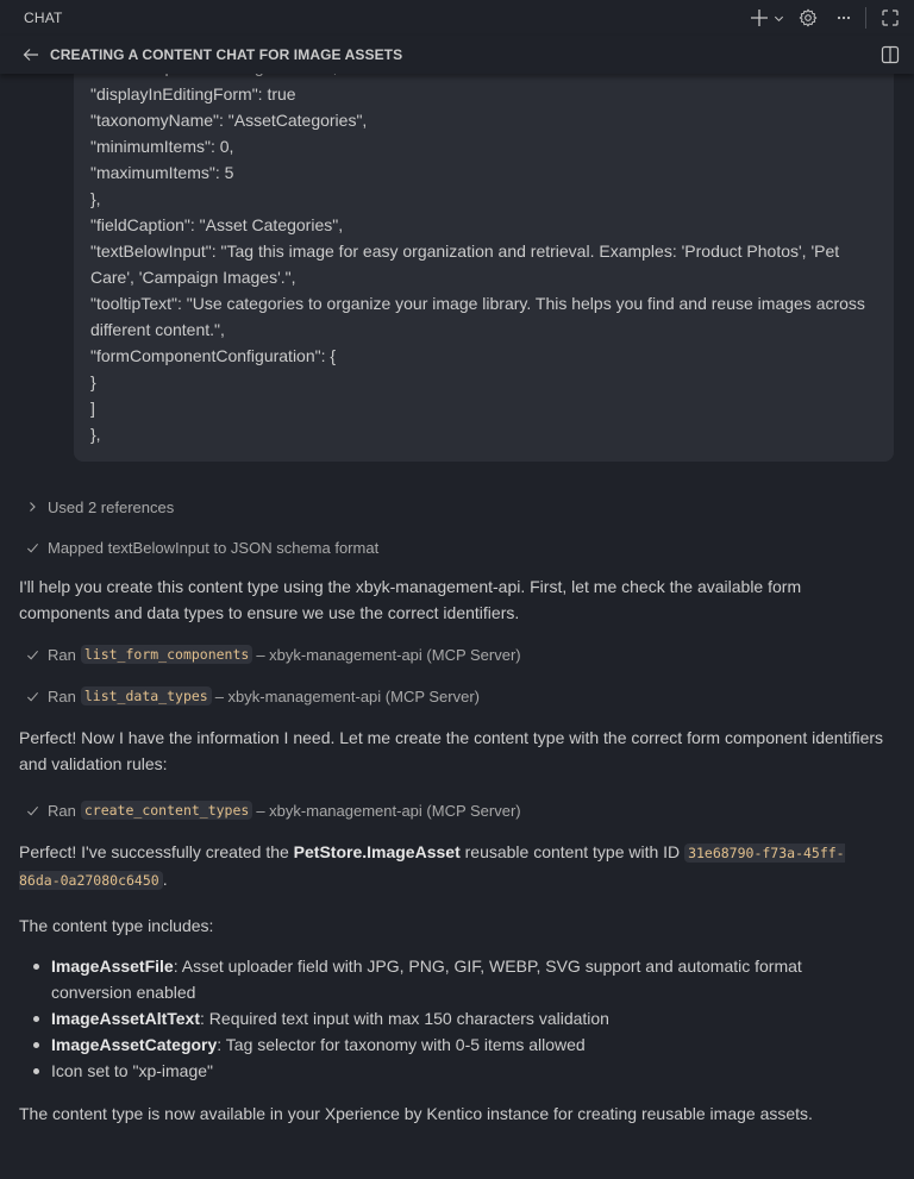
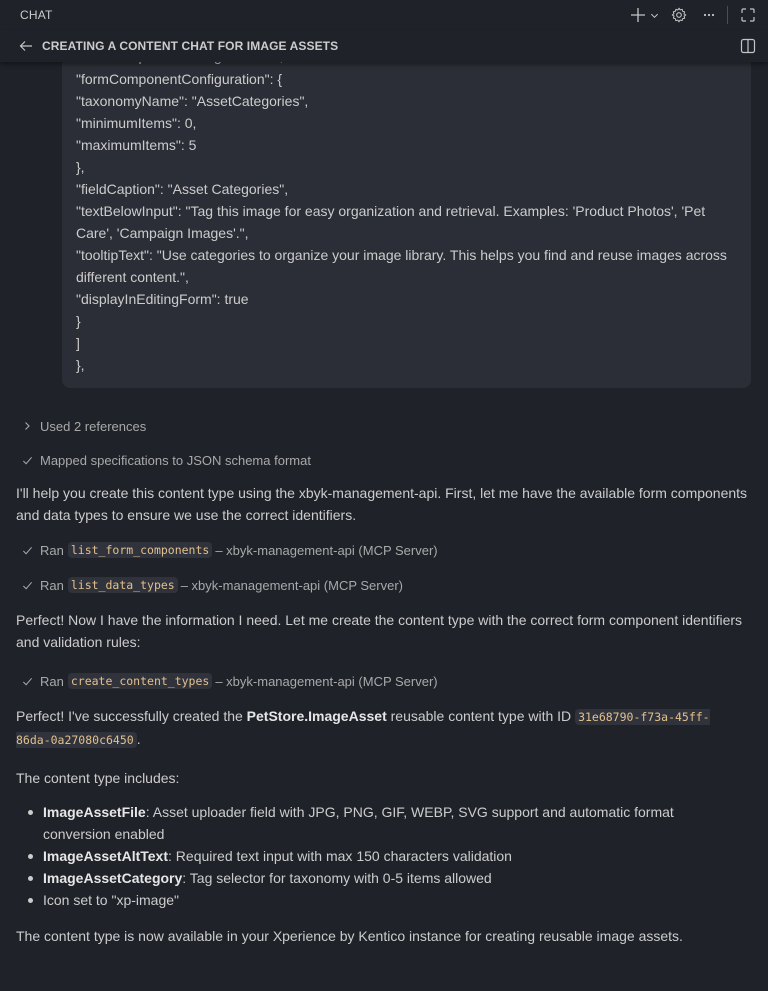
  CHAT
  CREATING A CONTENT CHAT FOR IMAGE ASSETS
- "displayInEditingForm": true
+ "formComponentConfiguration": {
  "taxonomyName": "AssetCategories",
  "minimumItems": 0,
  "maximumItems": 5
  },
  "fieldCaption": "Asset Categories",
  "textBelowInput": "Tag this image for easy organization and retrieval. Examples: 'Product Photos', 'Pet Care', 'Campaign Images'.",
  "tooltipText": "Use categories to organize your image library. This helps you find and reuse images across different content.",
- "formComponentConfiguration": {
+ "displayInEditingForm": true
  }
  ]
  },
  Used 2 references
- Mapped textBelowInput to JSON schema format
+ Mapped specifications to JSON schema format
- I'll help you create this content type using the xbyk-management-api. First, let me check the available form components and data types to ensure we use the correct identifiers.
+ I'll help you create this content type using the xbyk-management-api. First, let me have the available form components and data types to ensure we use the correct identifiers.
  Ran
  list_form_components
  – xbyk-management-api (MCP Server)
  Ran
  list_data_types
  – xbyk-management-api (MCP Server)
  Perfect! Now I have the information I need. Let me create the content type with the correct form component identifiers and validation rules:
  Ran
  create_content_types
  – xbyk-management-api (MCP Server)
  Perfect! I've successfully created the PetStore.ImageAsset reusable content type with ID 31e68790-f73a-45ff-86da-0a27080c6450 .
  The content type includes:
  ImageAssetFile: Asset uploader field with JPG, PNG, GIF, WEBP, SVG support and automatic format conversion enabled
  ImageAssetAltText: Required text input with max 150 characters validation
  ImageAssetCategory: Tag selector for taxonomy with 0-5 items allowed
  Icon set to "xp-image"
  The content type is now available in your Xperience by Kentico instance for creating reusable image assets.
